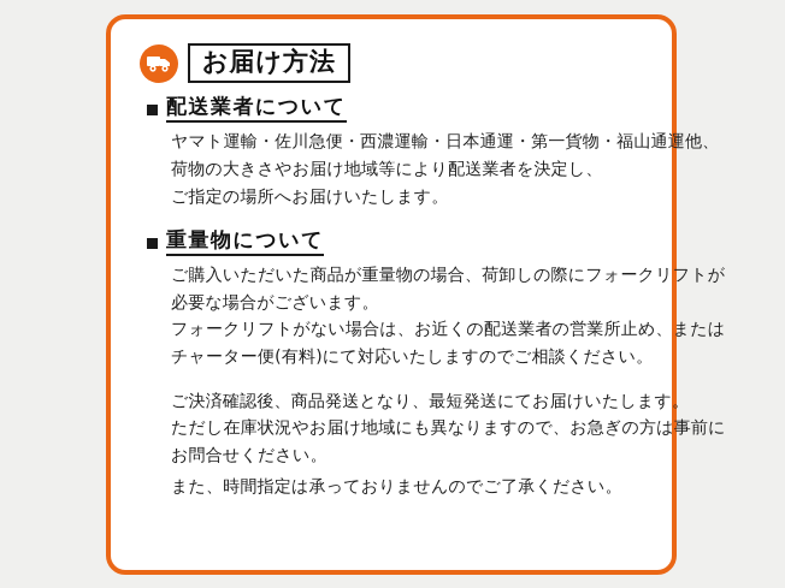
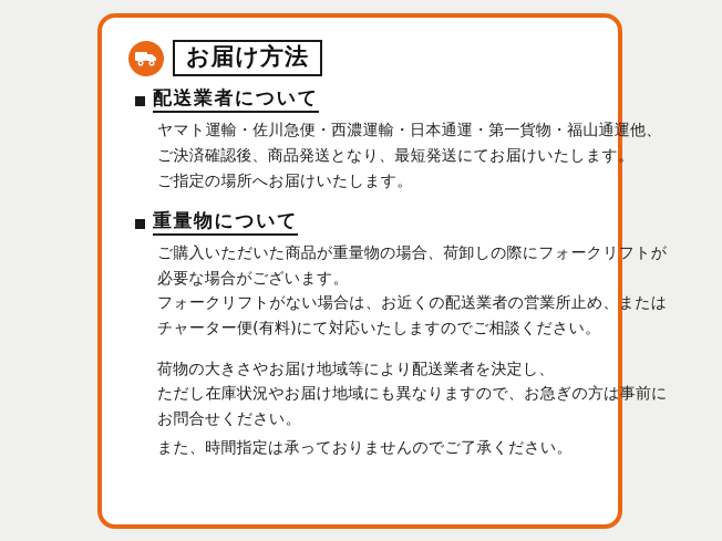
  お届け方法
  配送業者について
  ヤマト運輸・佐川急便・西濃運輸・日本通運・第一貨物・福山通運他、
- 荷物の大きさやお届け地域等により配送業者を決定し、
+ ご決済確認後、商品発送となり、最短発送にてお届けいたします。
  ご指定の場所へお届けいたします。
  重量物について
  ご購入いただいた商品が重量物の場合、荷卸しの際にフォークリフトが
  必要な場合がございます。
  フォークリフトがない場合は、お近くの配送業者の営業所止め、または
  チャーター便(有料)にて対応いたしますのでご相談ください。
- ご決済確認後、商品発送となり、最短発送にてお届けいたします。
+ 荷物の大きさやお届け地域等により配送業者を決定し、
  ただし在庫状況やお届け地域にも異なりますので、お急ぎの方は事前に
  お問合せください。
  また、時間指定は承っておりませんのでご了承ください。
